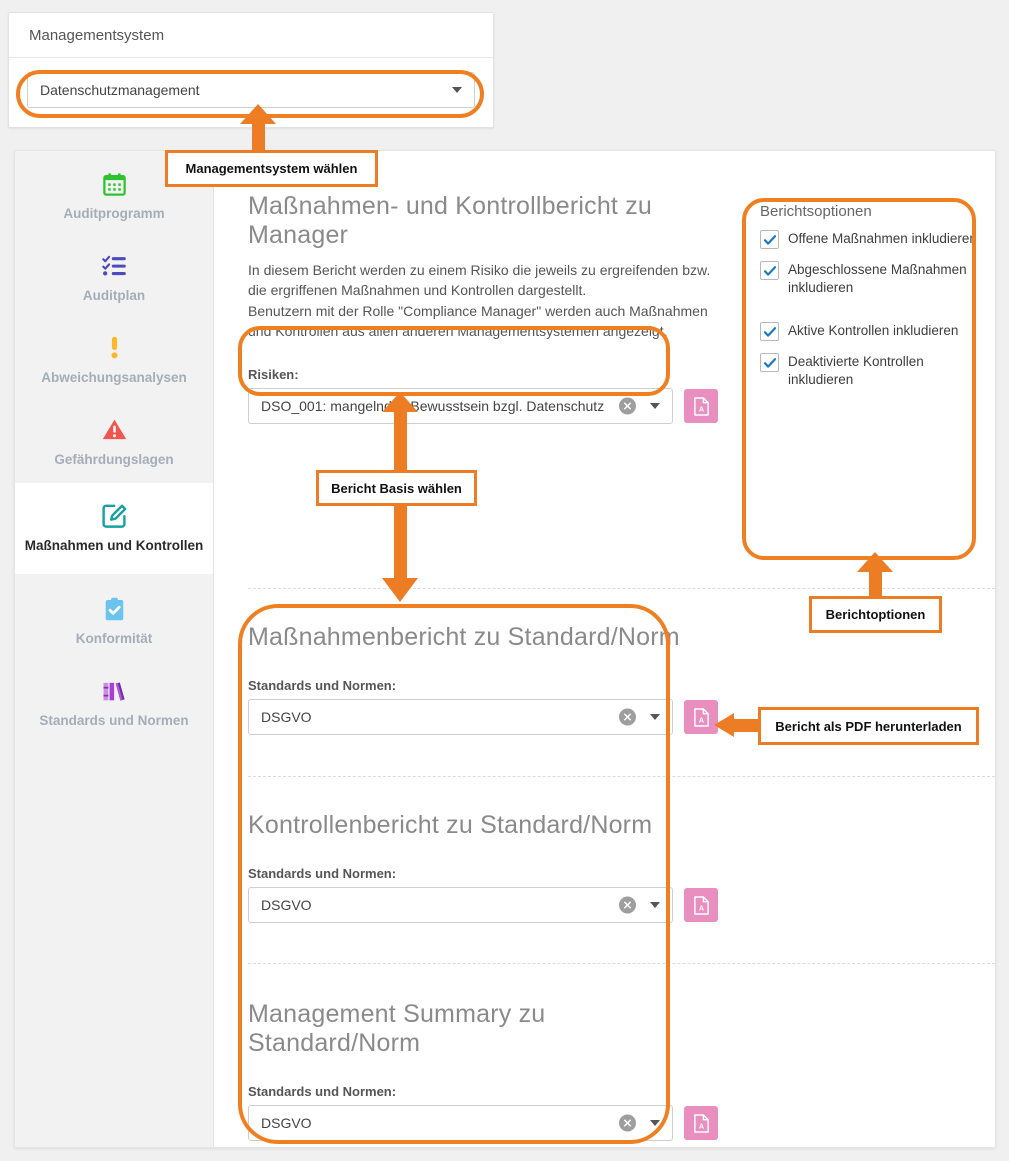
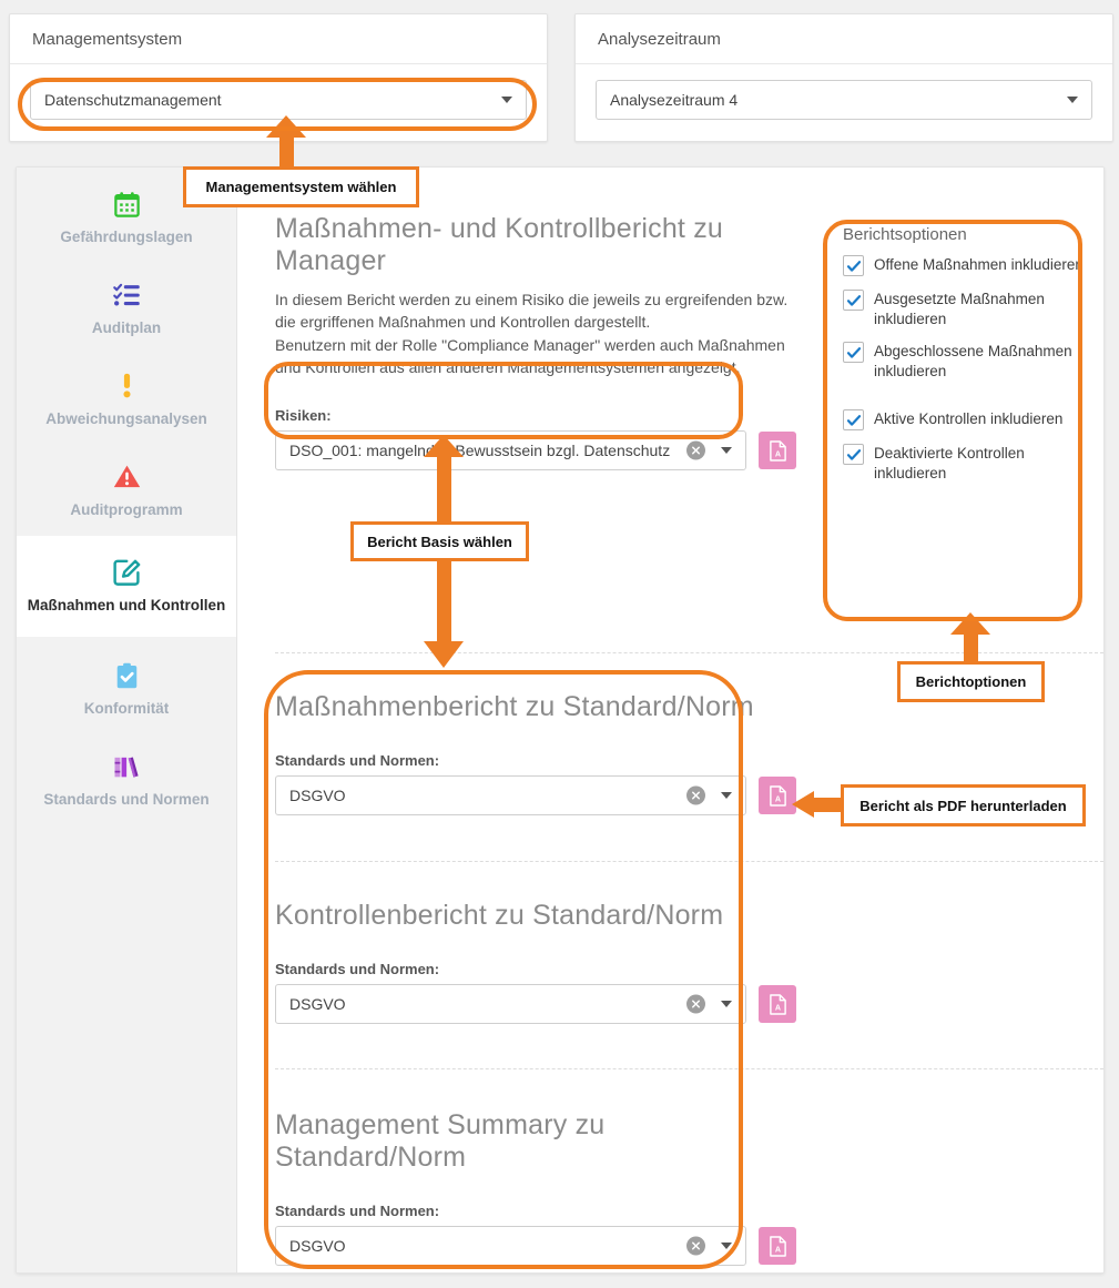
  Managementsystem
  Datenschutzmanagement
+ Analysezeitraum
+ Analysezeitraum 4
- Auditprogramm
+ Gefährdungslagen
  Auditplan
  Abweichungsanalysen
- Gefährdungslagen
+ Auditprogramm
  Maßnahmen und Kontrollen
  Konformität
  Standards und Normen
  Maßnahmen- und Kontrollbericht zu Manager
  In diesem Bericht werden zu einem Risiko die jeweils zu ergreifenden bzw. die ergriffenen Maßnahmen und Kontrollen dargestellt.
  Benutzern mit der Rolle "Compliance Manager" werden auch Maßnahmen und Kontrollen aus allen anderen Managementsystemen angezeigt.
  Risiken:
  DSO_001: mangeln Bewusstsein bzgl. Datenschutz
  A
  Berichtsoptionen
  Offene Maßnahmen inkludieren
+ Ausgesetzte Maßnahmen inkludieren
  Abgeschlossene Maßnahmen inkludieren
  Aktive Kontrollen inkludieren
  Deaktivierte Kontrollen inkludieren
  Maßnahmenbericht zu Standard/Norm
  Standards und Normen:
  DSGVO
  A
  Kontrollenbericht zu Standard/Norm
  Standards und Normen:
  DSGVO
  A
  Management Summary zu Standard/Norm
  Standards und Normen:
  DSGVO
  A
  Managementsystem wählen
  Bericht Basis wählen
  Berichtoptionen
  Bericht als PDF herunterladen
